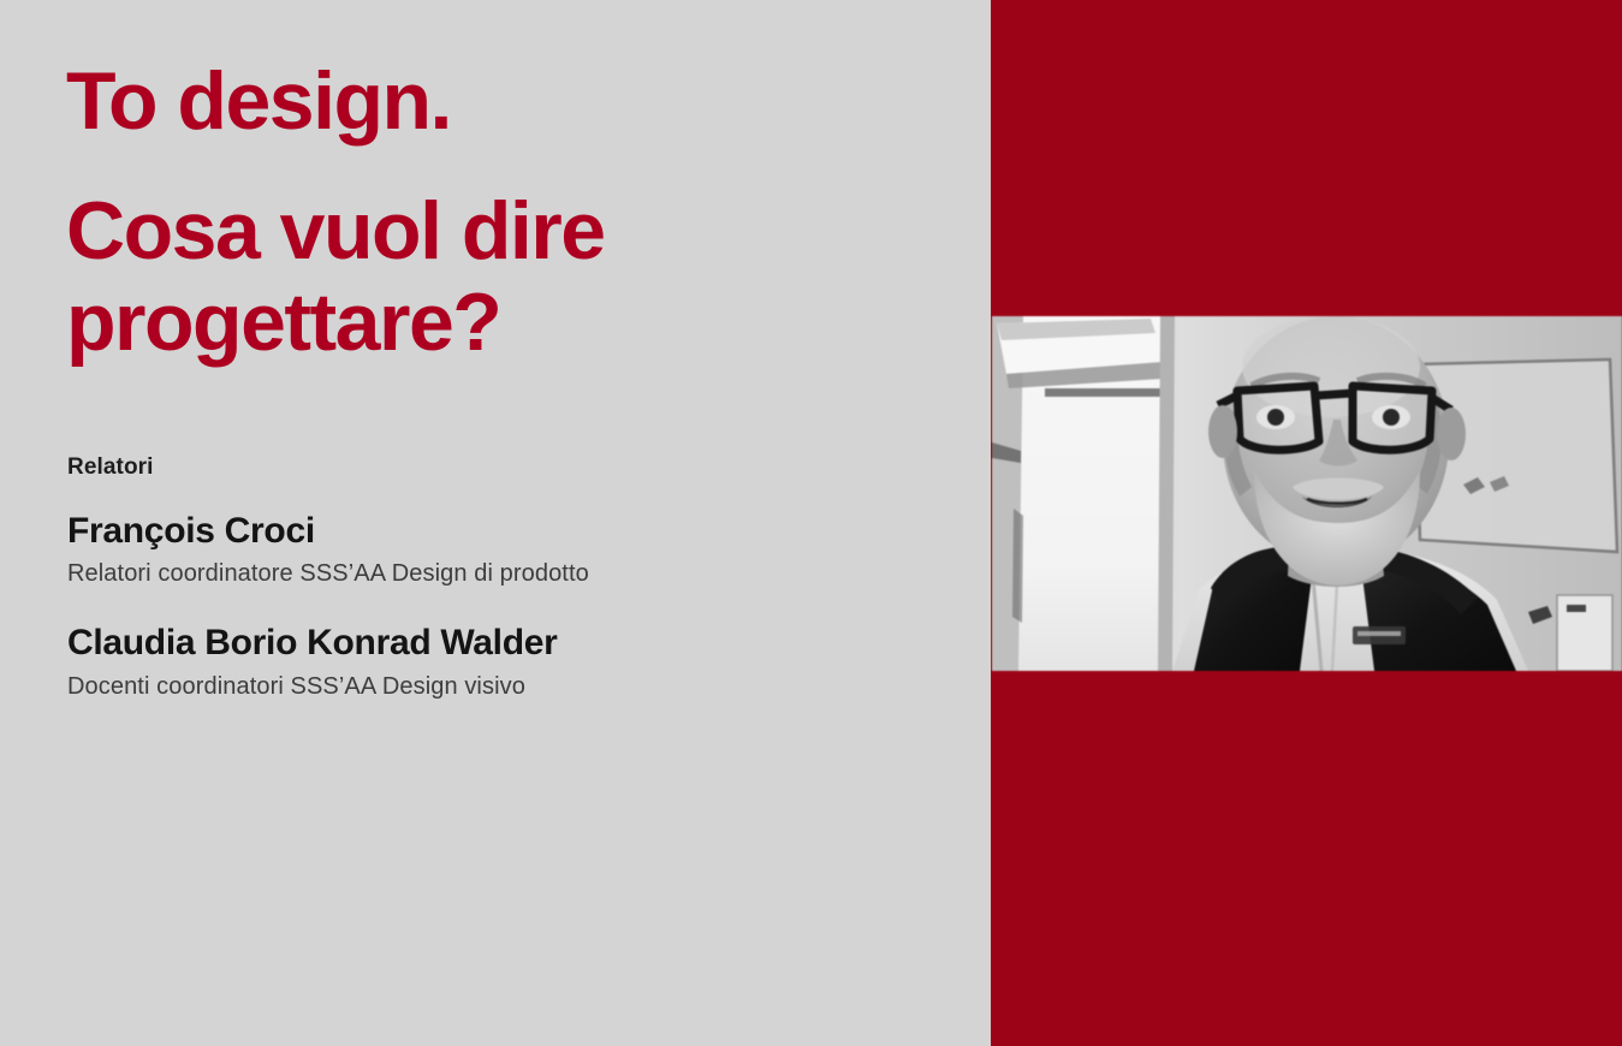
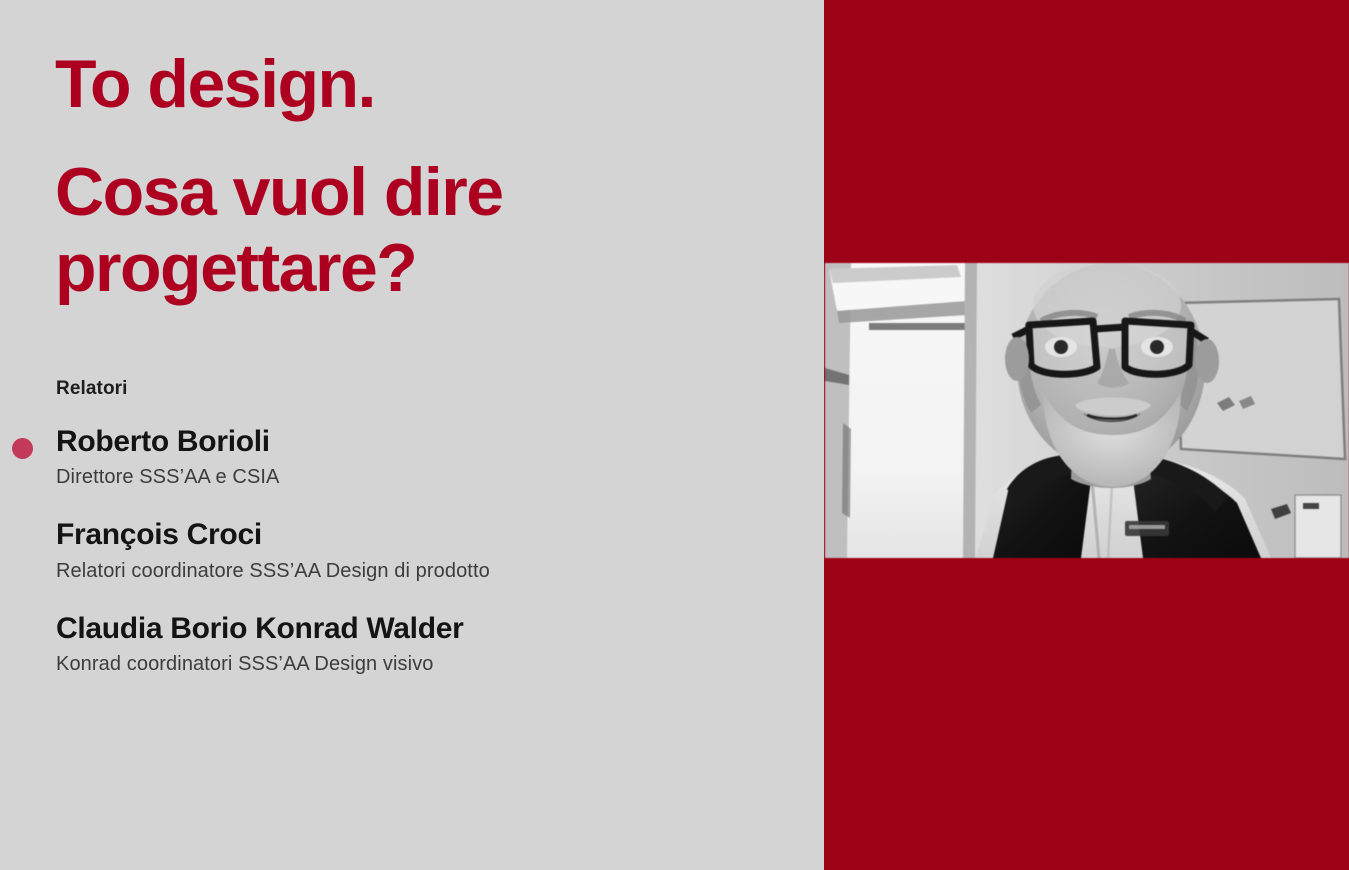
  To design.
  Cosa vuol dire
  progettare?
  Relatori
+ Roberto Borioli
+ Direttore SSS’AA e CSIA
  François Croci
  Relatori coordinatore SSS’AA Design di prodotto
  Claudia Borio Konrad Walder
- Docenti coordinatori SSS’AA Design visivo
+ Konrad coordinatori SSS’AA Design visivo
